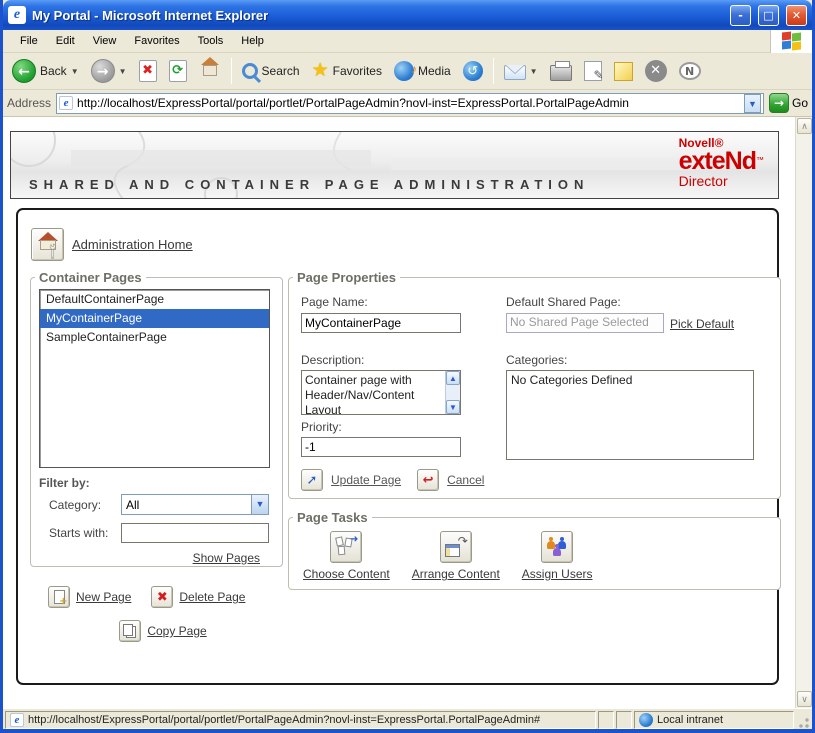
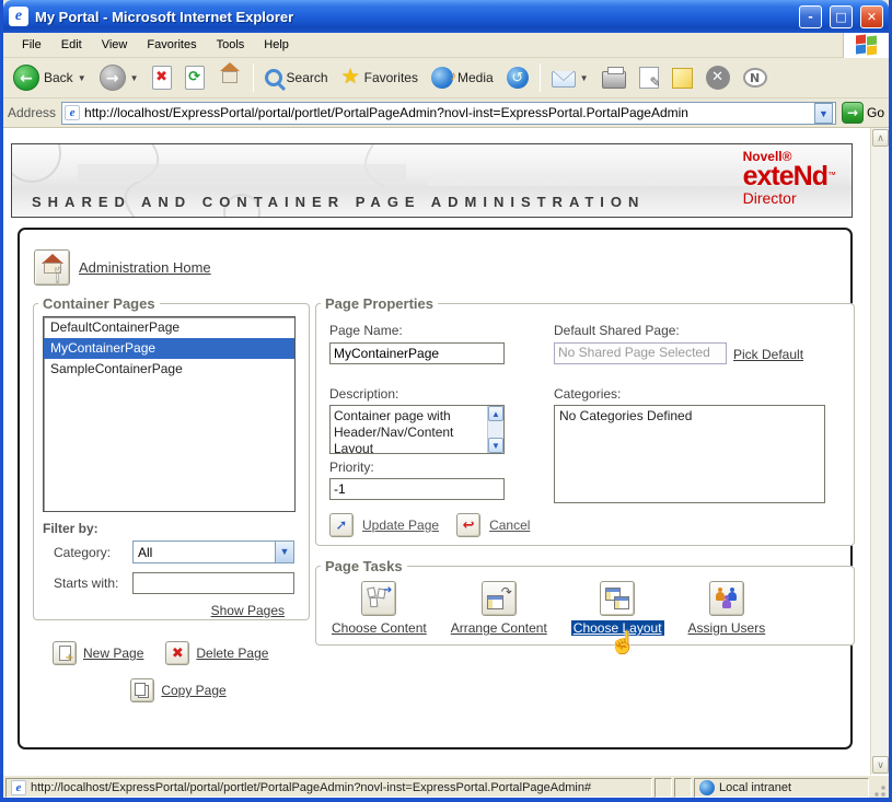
  e
  My Portal - Microsoft Internet Explorer
  -
  □
  ✕
  File
  Edit
  View
  Favorites
  Tools
  Help
  ←
  Back
  ▼
  →
  ▼
  ✖
  ⟳
  Search
  ★
  Favorites
  Media
  ▼
  ✕
  N
  Address
  e
  http://localhost/ExpressPortal/portal/portlet/PortalPageAdmin?novl-inst=ExpressPortal.PortalPageAdmin
  ▼
  →
  Go
  SHARED AND CONTAINER PAGE ADMINISTRATION
  Novell®
  exteNd™
  Director
  Administration Home
  Container Pages
  DefaultContainerPage
  MyContainerPage
  SampleContainerPage
  Filter by:
  Category:
  All
  ▼
  Starts with:
  Show Pages
  +
  New Page
  ✖
  Delete Page
  Copy Page
  Page Properties
  Page Name:
  MyContainerPage
  Default Shared Page:
  No Shared Page Selected
  Pick Default
  Description:
  Container page with Header/Nav/Content Layout
  ▲
  ▼
  Categories:
  No Categories Defined
  Priority:
  -1
  ➚
  Update Page
  ↩
  Cancel
  Page Tasks
  ➜
  Choose Content
  ↷
  Arrange Content
+ Choose Layout
+ ☝
  Assign Users
  ∧
  ∨
  e
  http://localhost/ExpressPortal/portal/portlet/PortalPageAdmin?novl-inst=ExpressPortal.PortalPageAdmin#
  Local intranet
